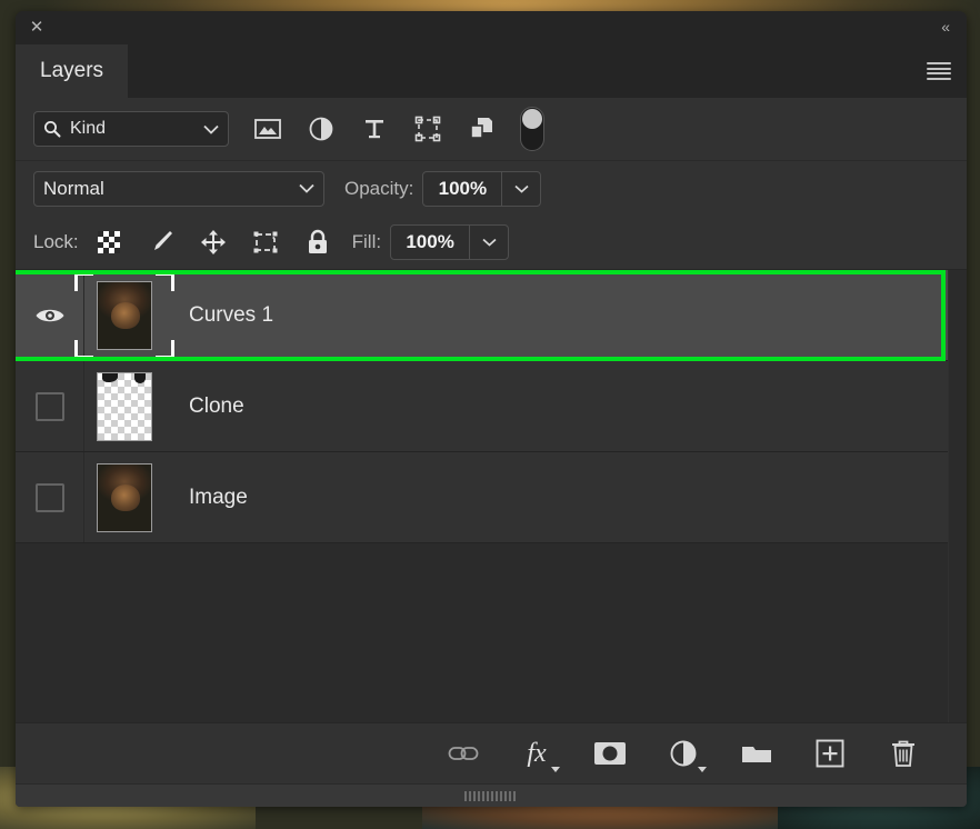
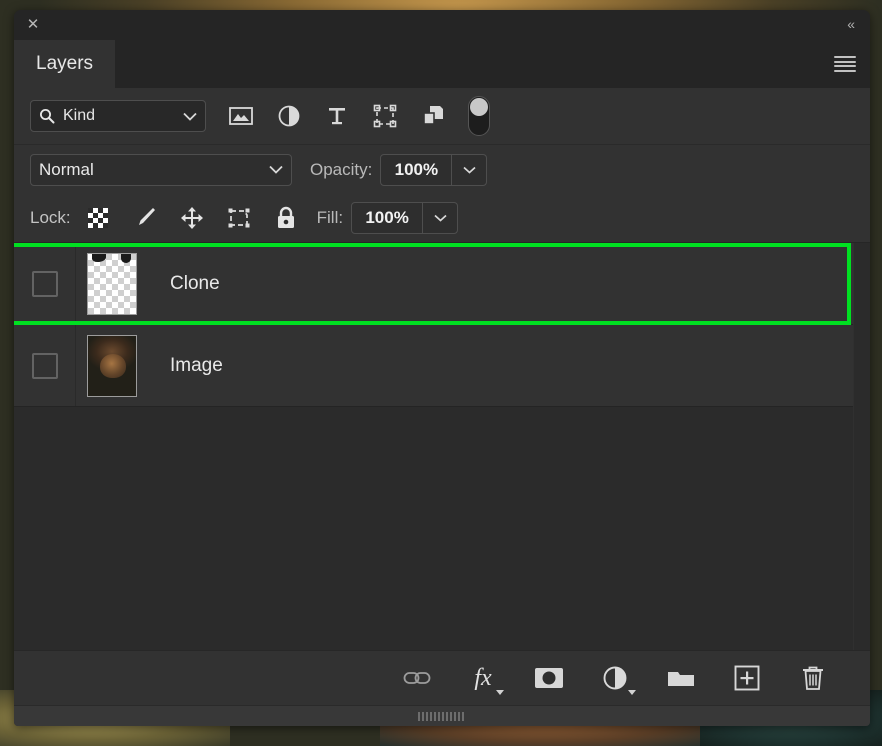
  ✕
  «
  Layers
  Kind
  Normal
  Opacity:
  100%
  Lock:
  Fill:
  100%
- Curves 1
  Clone
  Image
  fx
